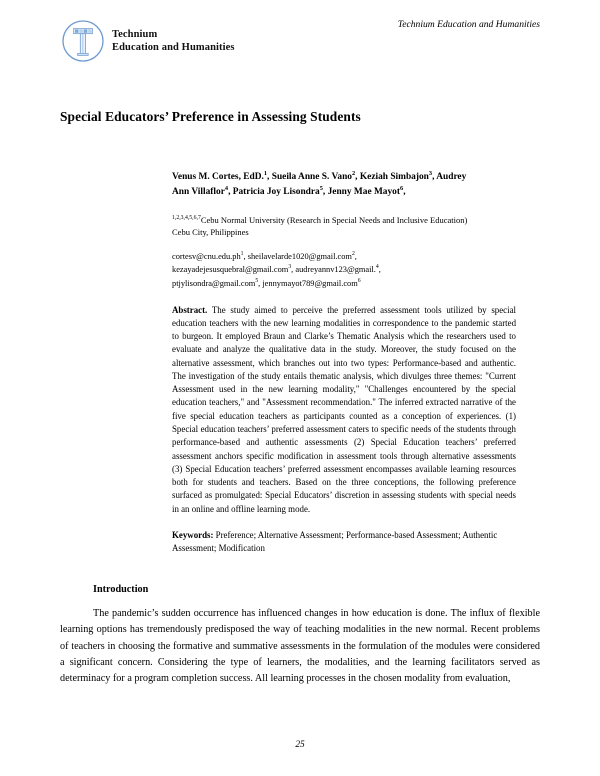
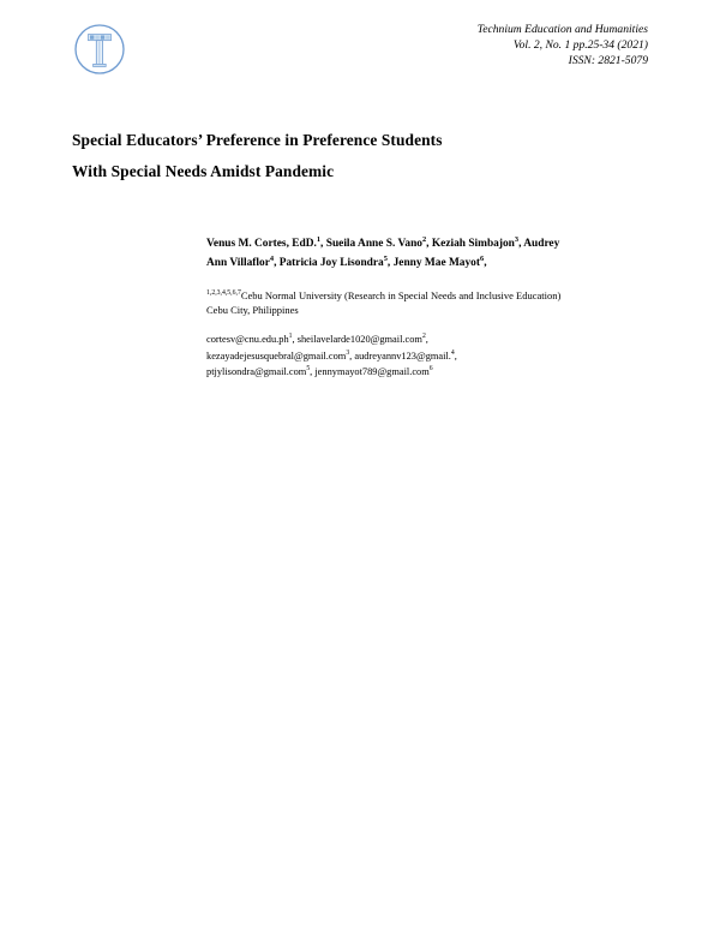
- Technium
- Education and Humanities
  Technium Education and Humanities
+ Vol. 2, No. 1 pp.25-34 (2021)
+ ISSN: 2821-5079
- Special Educators’ Preference in Assessing Students
+ Special Educators’ Preference in Preference Students
+ With Special Needs Amidst Pandemic
  Venus M. Cortes, EdD. , Sueila Anne S. Vano , Keziah Simbajon , Audrey
  Ann Villaflor , Patricia Joy Lisondra , Jenny Mae Mayot ,
  Cebu Normal University (Research in Special Needs and Inclusive Education) Cebu City, Philippines
  cortesv@cnu.edu.ph , sheilavelarde1020@gmail.com ,
  kezayadejesusquebral@gmail.com , audreyannv123@gmail. ,
  ptjylisondra@gmail.com , jennymayot789@gmail.com
- Abstract. The study aimed to perceive the preferred assessment tools utilized by special education teachers with the new learning modalities in correspondence to the pandemic started to burgeon. It employed Braun and Clarke’s Thematic Analysis which the researchers used to evaluate and analyze the qualitative data in the study. Moreover, the study focused on the alternative assessment, which branches out into two types: Performance-based and authentic. The investigation of the study entails thematic analysis, which divulges three themes: "Current Assessment used in the new learning modality," "Challenges encountered by the special education teachers," and "Assessment recommendation." The inferred extracted narrative of the five special education teachers as participants counted as a conception of experiences. (1) Special education teachers’ preferred assessment caters to specific needs of the students through performance-based and authentic assessments (2) Special Education teachers’ preferred assessment anchors specific modification in assessment tools through alternative assessments (3) Special Education teachers’ preferred assessment encompasses available learning resources both for students and teachers. Based on the three conceptions, the following preference surfaced as promulgated: Special Educators’ discretion in assessing students with special needs in an online and offline learning mode.
- Keywords: Preference; Alternative Assessment; Performance-based Assessment; Authentic Assessment; Modification
- Introduction
- The pandemic’s sudden occurrence has influenced changes in how education is done. The influx of flexible learning options has tremendously predisposed the way of teaching modalities in the new normal. Recent problems of teachers in choosing the formative and summative assessments in the formulation of the modules were considered a significant concern. Considering the type of learners, the modalities, and the learning facilitators served as determinacy for a program completion success. All learning processes in the chosen modality from evaluation,
- 25
